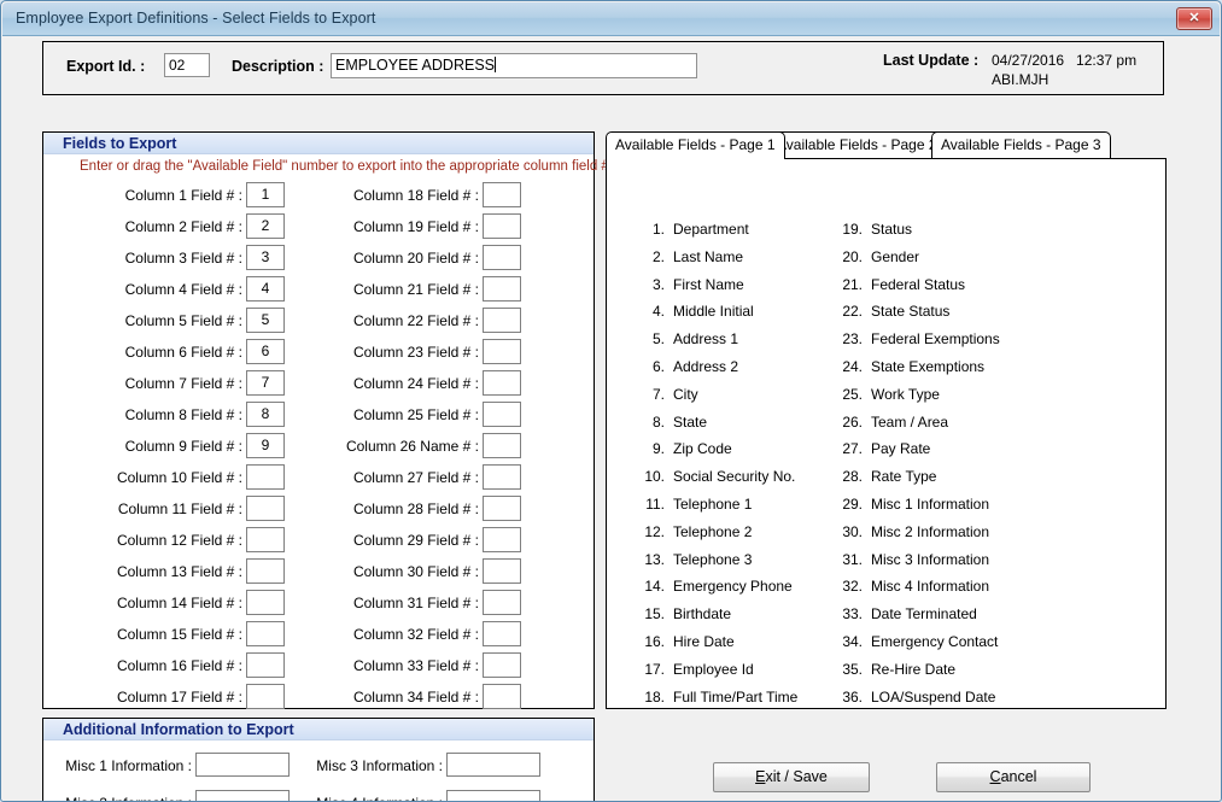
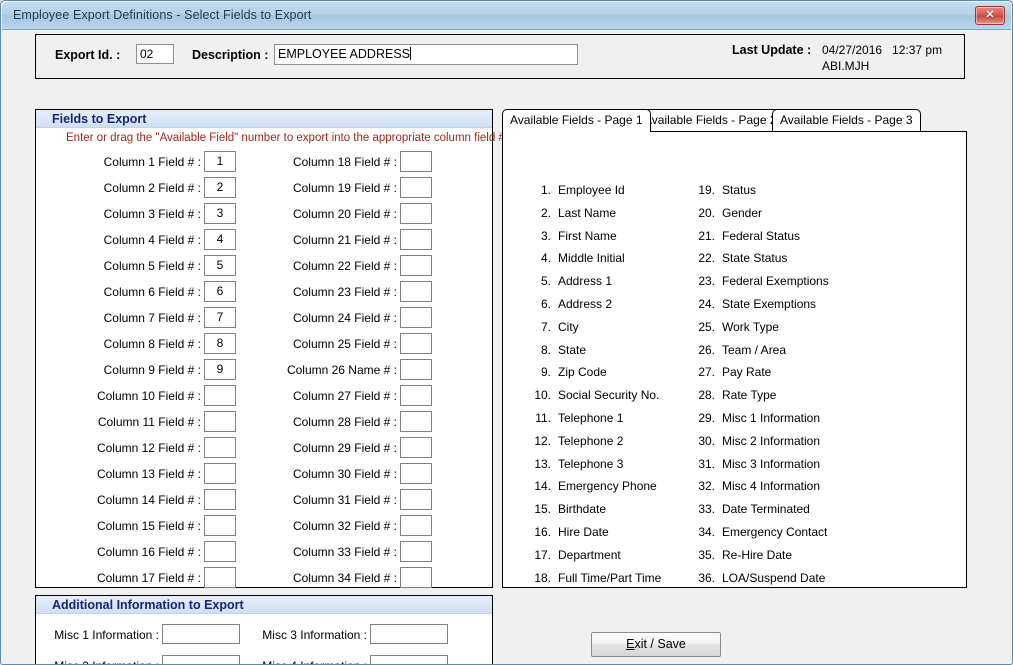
  Employee Export Definitions - Select Fields to Export
  ✕
  Export Id. :
  02
  Description :
  EMPLOYEE ADDRESS
  Last Update :
  04/27/2016 12:37 pm
  ABI.MJH
  Fields to Export
  Enter or drag the "Available Field" number to export into the appropriate column field
  Column 1 Field # :
  1
  Column 2 Field # :
  2
  Column 3 Field # :
  3
  Column 4 Field # :
  4
  Column 5 Field # :
  5
  Column 6 Field # :
  6
  Column 7 Field # :
  7
  Column 8 Field # :
  8
  Column 9 Field # :
  9
  Column 10 Field # :
  Column 11 Field # :
  Column 12 Field # :
  Column 13 Field # :
  Column 14 Field # :
  Column 15 Field # :
  Column 16 Field # :
  Column 17 Field # :
  Column 18 Field # :
  Column 19 Field # :
  Column 20 Field # :
  Column 21 Field # :
  Column 22 Field # :
  Column 23 Field # :
  Column 24 Field # :
  Column 25 Field # :
  Column 26 Name # :
  Column 27 Field # :
  Column 28 Field # :
  Column 29 Field # :
  Column 30 Field # :
  Column 31 Field # :
  Column 32 Field # :
  Column 33 Field # :
  Column 34 Field # :
  Additional Information to Export
  Misc 1 Information :
  Misc 3 Information :
  Available Fields - Page 1
  vailable Fields - Page
  Available Fields - Page 3
  1.
- Department
+ Employee Id
  2.
  Last Name
  3.
  First Name
  4.
  Middle Initial
  5.
  Address 1
  6.
  Address 2
  7.
  City
  8.
  State
  9.
  Zip Code
  10.
  Social Security No.
  11.
  Telephone 1
  12.
  Telephone 2
  13.
  Telephone 3
  14.
  Emergency Phone
  15.
  Birthdate
  16.
  Hire Date
  17.
- Employee Id
+ Department
  18.
  Full Time/Part Time
  19.
  Status
  20.
  Gender
  21.
  Federal Status
  22.
  State Status
  23.
  Federal Exemptions
  24.
  State Exemptions
  25.
  Work Type
  26.
  Team / Area
  27.
  Pay Rate
  28.
  Rate Type
  29.
  Misc 1 Information
  30.
  Misc 2 Information
  31.
  Misc 3 Information
  32.
  Misc 4 Information
  33.
  Date Terminated
  34.
  Emergency Contact
  35.
  Re-Hire Date
  36.
  LOA/Suspend Date
  Exit / Save
- Cancel
